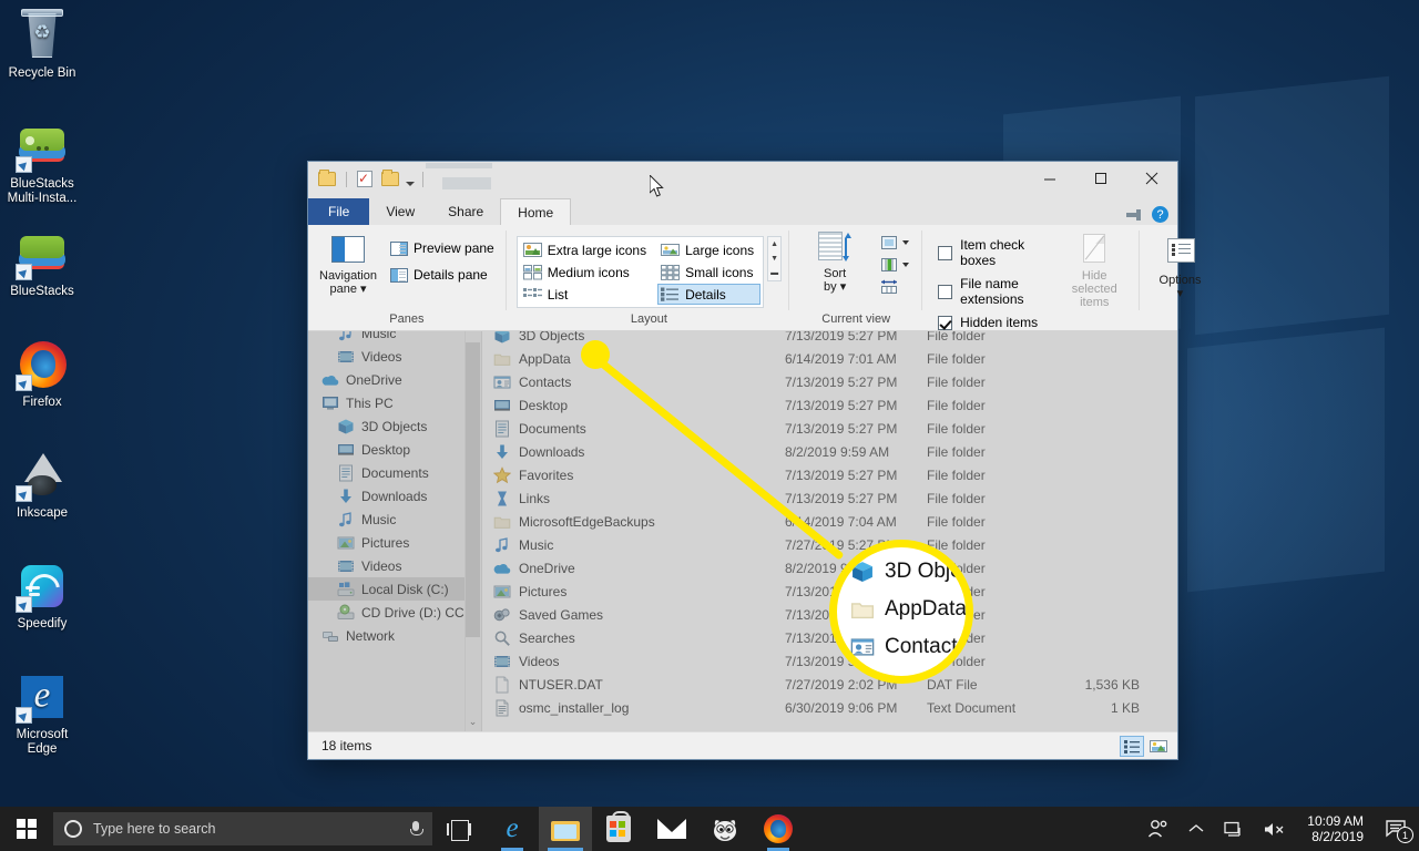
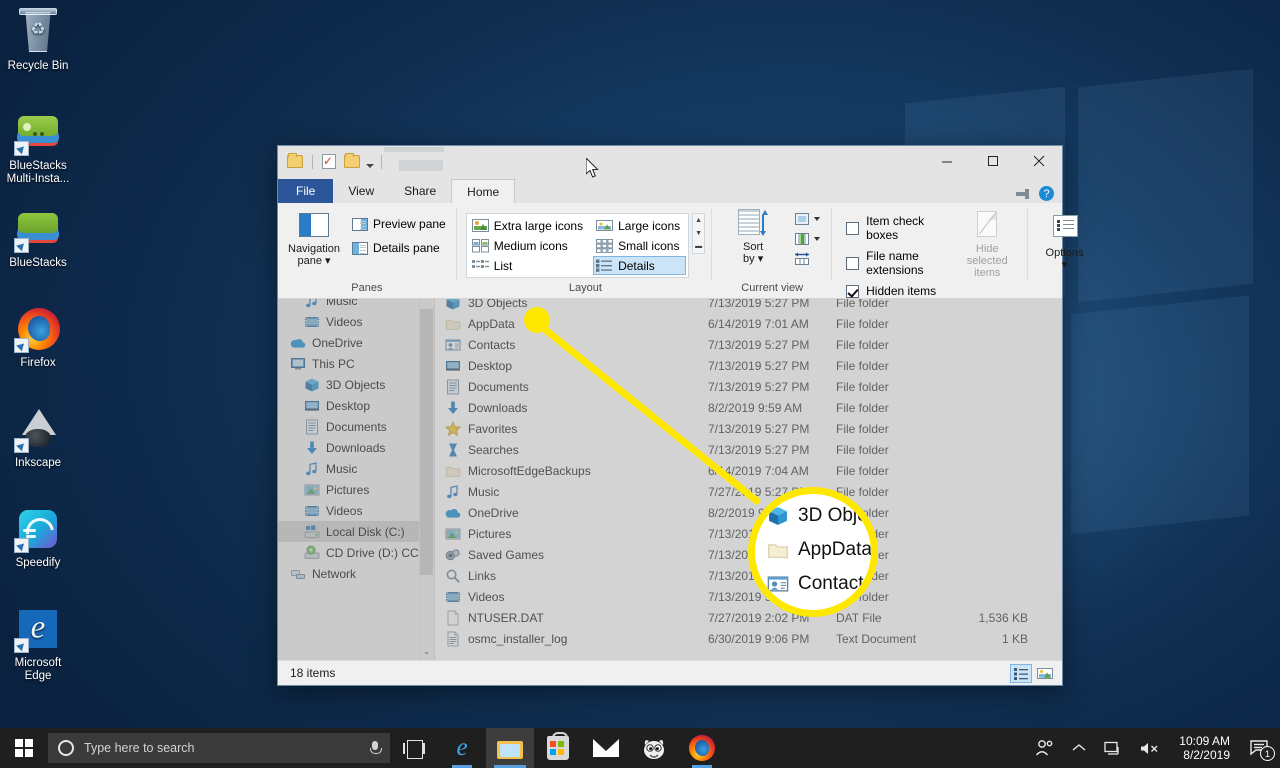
  Recycle Bin
  BlueStacks Multi-Insta...
  BlueStacks
  Firefox
  Inkscape
  Speedify
  Microsoft Edge
  ✓
  File
  View
  Share
  Home
  ?
  Navigation
  pane ▾
  Preview pane
  Details pane
  Panes
  Extra large icons
  Large icons
  Medium icons
  Small icons
  List
  Details
  Layout
  Sort
  by ▾
  Current view
  Item check boxes
  File name extensions
  Hidden items
  Hide selected
  items
  Options
  ▾
  Music
  Videos
  OneDrive
  This PC
  3D Objects
  Desktop
  Documents
  Downloads
  Music
  Pictures
  Videos
  Local Disk (C:)
  CD Drive (D:) CC
  Network
  ⌄
  3D Objects
  7/13/2019 5:27 PM
  File folder
  AppData
  6/14/2019 7:01 AM
  File folder
  Contacts
  7/13/2019 5:27 PM
  File folder
  Desktop
  7/13/2019 5:27 PM
  File folder
  Documents
  7/13/2019 5:27 PM
  File folder
  Downloads
  8/2/2019 9:59 AM
  File folder
  Favorites
  7/13/2019 5:27 PM
  File folder
- Links
+ Searches
  7/13/2019 5:27 PM
  File folder
  MicrosoftEdgeBackups
  64/2019 7:04 AM
  File folder
  Music
  7/27/29 5:27
  File folder
  OneDrive
  Pictures
  Saved Games
- Searches
+ Links
  Videos
  NTUSER.DAT
  7/27/2019 2:02 PM
  DAT File
  1,536 KB
  osmc_installer_log
  6/30/2019 9:06 PM
  Text Document
  1 KB
  18 items
  AppData
  Contact
  Type here to search
  e
  10:09 AM
  8/2/2019
  1
